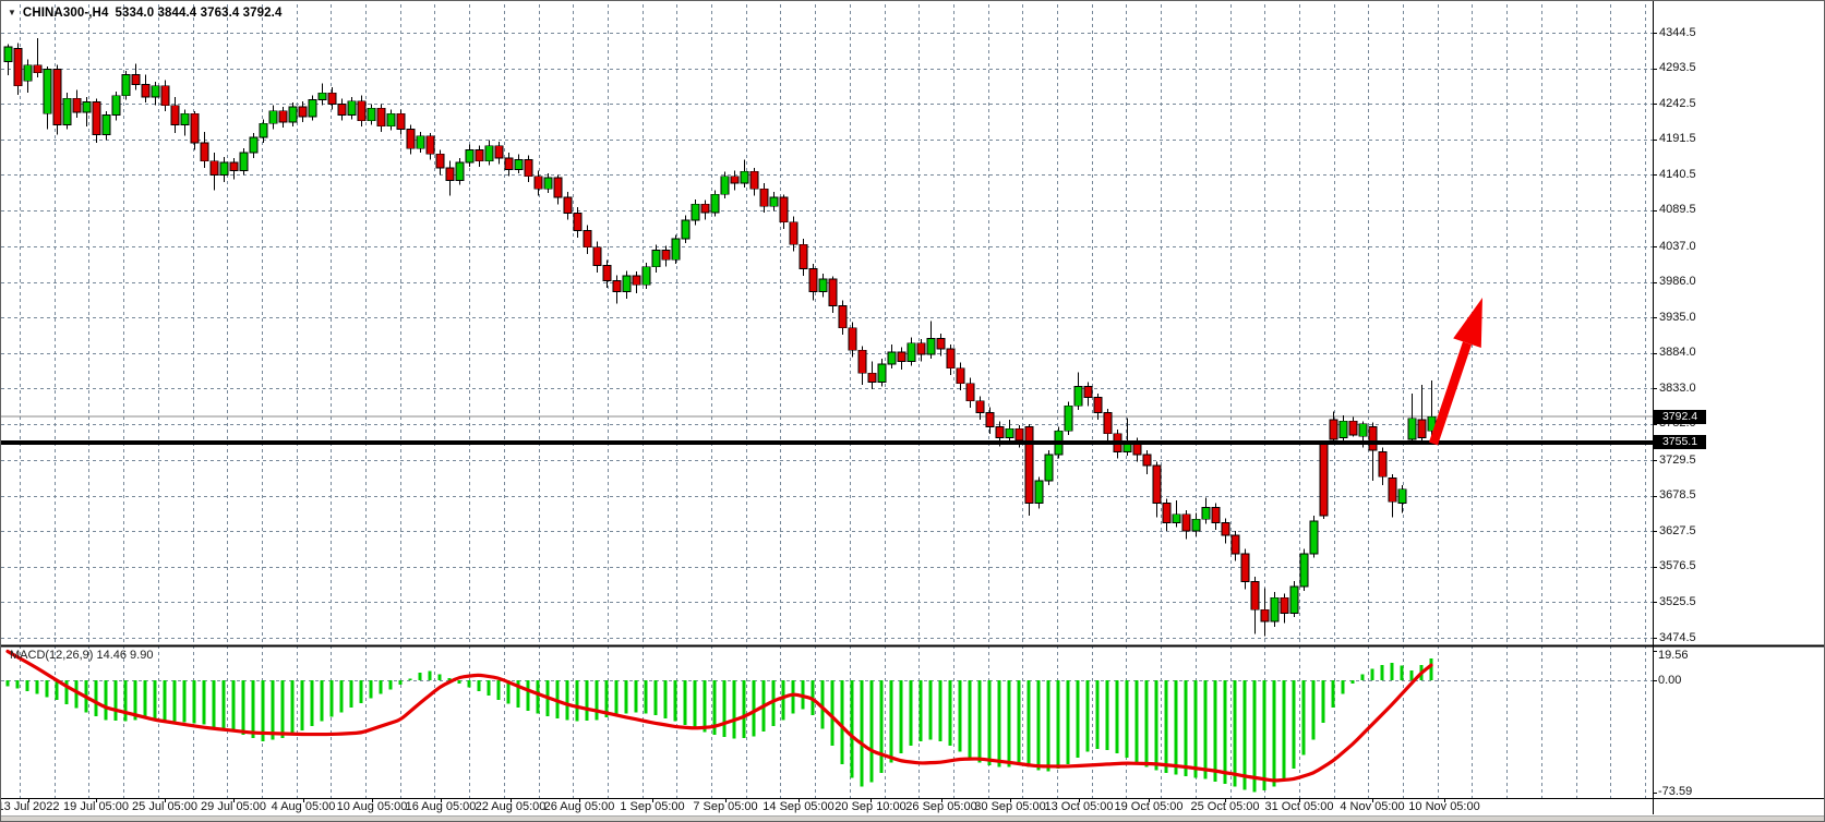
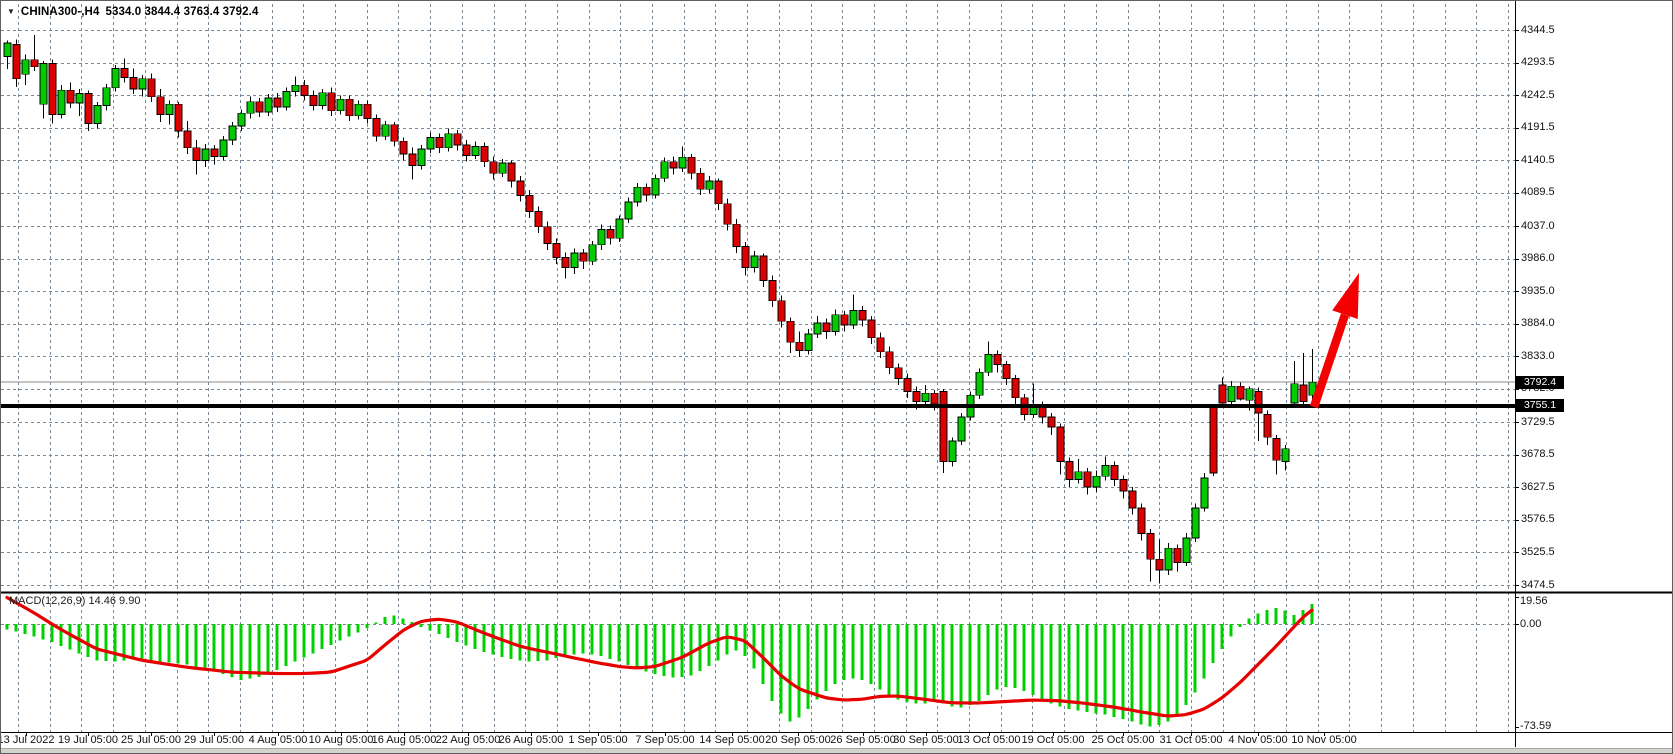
  ▼
  CHINA300-,H4
  5334.0 3844.4 3763.4 3792.4
  4344.5
  4293.5
  4242.5
  4191.5
  4140.5
  4089.5
  4037.0
  3986.0
  3935.0
  3884.0
  3833.0
  3729.5
  3678.5
  3627.5
  3576.5
  3525.5
  3474.5
  3792.4
  3755.1
  MACD(12,26,9) 14.46 9.90
  19.56
  0.00
  -73.59
  13 Jul 2022
  19 Jul 05:00
  25 Jul 05:00
  29 Jul 05:00
  4 Aug 05:00
  10 Aug 05:00
  16 Aug 05:00
  22 Aug 05:00
  26 Aug 05:00
  1 Sep 05:00
  7 Sep 05:00
  14 Sep 05:00
- 20 Sep 10:00
+ 20 Sep 05:00
  26 Sep 05:00
  30 Sep 05:00
  13 Oct 05:00
  19 Oct 05:00
  25 Oct 05:00
  31 Oct 05:00
  4 Nov 05:00
  10 Nov 05:00
